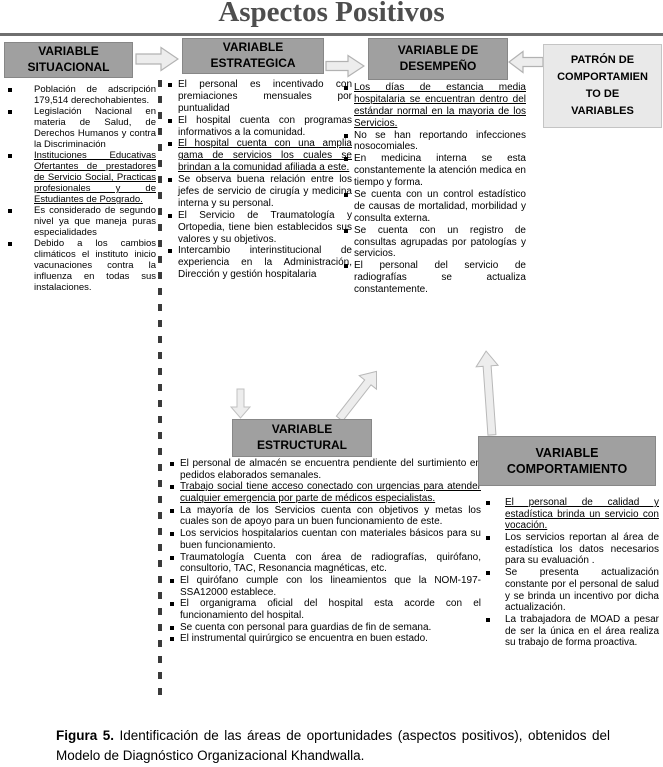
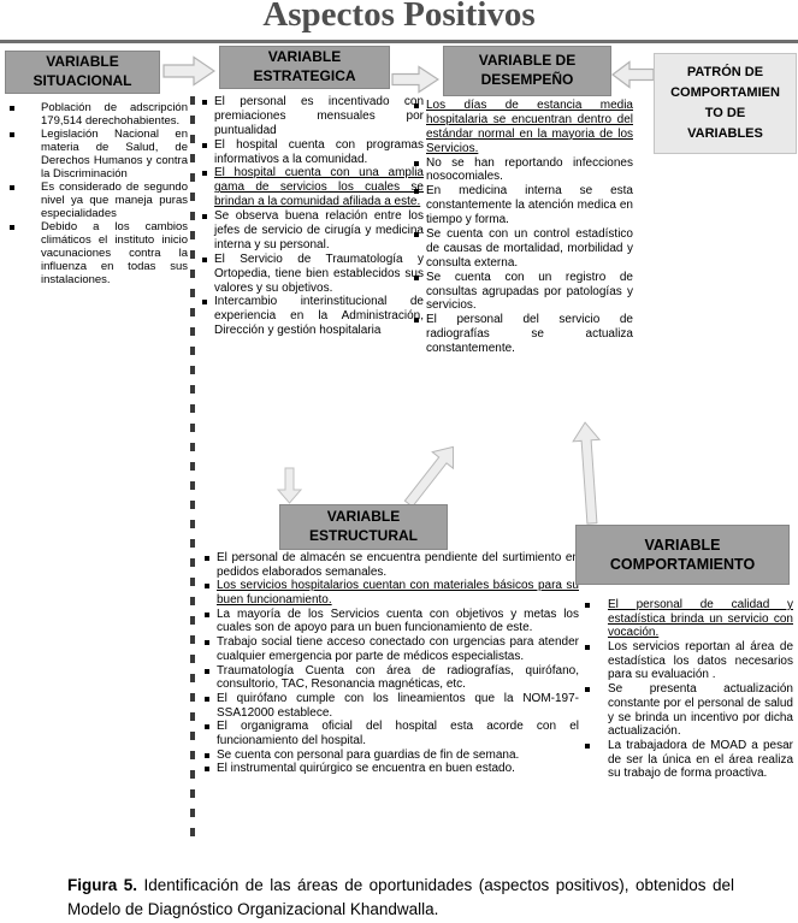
  Aspectos Positivos
  VARIABLE
  SITUACIONAL
  VARIABLE
  ESTRATEGICA
  VARIABLE DE
  DESEMPEÑO
  PATRÓN DE
  COMPORTAMIEN
  TO DE
  VARIABLES
  Población de adscripción 179,514 derechohabientes.
  Legislación Nacional en materia de Salud, de Derechos Humanos y contra la Discriminación
- Instituciones Educativas Ofertantes de prestadores de Servicio Social, Practicas profesionales y de Estudiantes de Posgrado.
  Es considerado de segundo nivel ya que maneja puras especialidades
  Debido a los cambios climáticos el instituto inicio vacunaciones contra la influenza en todas sus instalaciones.
  El personal es incentivado con premiaciones mensuales por puntualidad
  El hospital cuenta con programas informativos a la comunidad.
  El hospital cuenta con una amplia gama de servicios los cuales se brindan a la comunidad afiliada a este.
  Se observa buena relación entre los jefes de servicio de cirugía y medicina interna y su personal.
  El Servicio de Traumatología y Ortopedia, tiene bien establecidos sus valores y su objetivos.
  Intercambio interinstitucional de experiencia en la Administración, Dirección y gestión hospitalaria
  Los días de estancia media hospitalaria se encuentran dentro del estándar normal en la mayoria de los Servicios.
  No se han reportando infecciones nosocomiales.
  En medicina interna se esta constantemente la atención medica en tiempo y forma.
  Se cuenta con un control estadístico de causas de mortalidad, morbilidad y consulta externa.
  Se cuenta con un registro de consultas agrupadas por patologías y servicios.
  El personal del servicio de radiografías se actualiza constantemente.
  VARIABLE
  ESTRUCTURAL
  El personal de almacén se encuentra pendiente del surtimiento e pedidos elaborados semanales.
- Trabajo social tiene acceso conectado con urgencias para atender cualquier emergencia por parte de médicos especialistas.
+ Los servicios hospitalarios cuentan con materiales básicos para su buen funcionamiento.
  La mayoría de los Servicios cuenta con objetivos y metas los cuales son de apoyo para un buen funcionamiento de este.
- Los servicios hospitalarios cuentan con materiales básicos para su buen funcionamiento.
+ Trabajo social tiene acceso conectado con urgencias para atender cualquier emergencia por parte de médicos especialistas.
  Traumatología Cuenta con área de radiografías, quirófano, consultorio, TAC, Resonancia magnéticas, etc.
  El quirófano cumple con los lineamientos que la NOM-197-SSA12000 establece.
  El organigrama oficial del hospital esta acorde con el funcionamiento del hospital.
  Se cuenta con personal para guardias de fin de semana.
  El instrumental quirúrgico se encuentra en buen estado.
  VARIABLE
  COMPORTAMIENTO
  El personal de calidad y estadística brinda un servicio con vocación.
  Los servicios reportan al área de estadística los datos necesarios para su evaluación .
  Se presenta actualización constante por el personal de salud y se brinda un incentivo por dicha actualización.
  La trabajadora de MOAD a pesar de ser la única en el área realiza su trabajo de forma proactiva.
  Figura 5. Identificación de las áreas de oportunidades (aspectos positivos), obtenidos del Modelo de Diagnóstico Organizacional Khandwalla.
